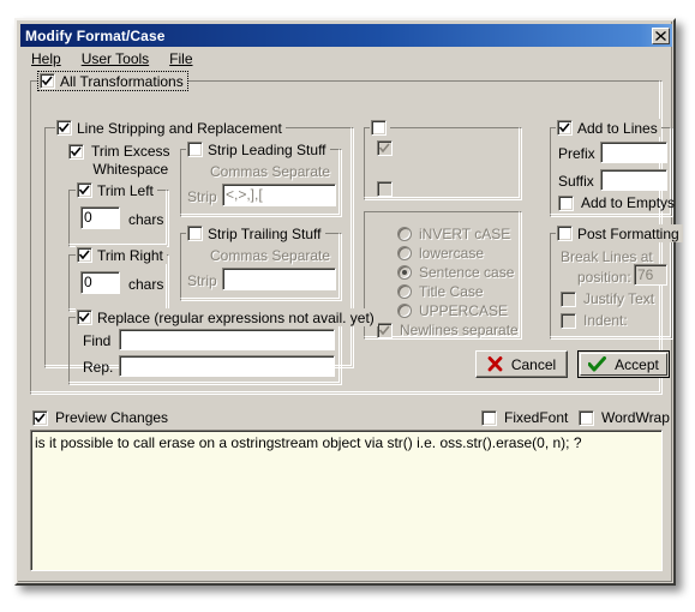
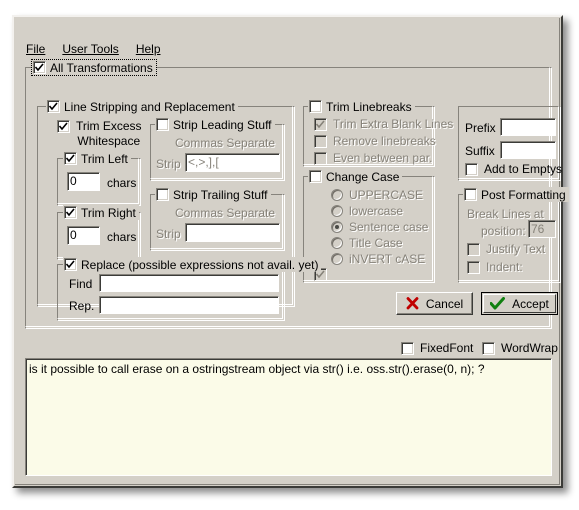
- Modify Format/Case
- Help
+ File
  User Tools
- File
+ Help
  All Transformations
  Line Stripping and Replacement
  Trim Excess
  Whitespace
  Trim Left
  0
  chars
  Trim Right
  0
  chars
  Strip Leading Stuff
  Commas Separate
  Strip
  <,>,],[
  Strip Trailing Stuff
  Commas Separate
  Strip
- Replace (regular expressions not avail. yet)
+ Replace (possible expressions not avail. yet)
  Find
  Rep.
+ Trim Linebreaks
+ Trim Extra Blank Lines
+ Remove linebreaks
+ Even between par.
+ Change Case
- iNVERT cASE
+ UPPERCASE
  lowercase
  Sentence case
  Title Case
- UPPERCASE
+ iNVERT cASE
- Newlines separate
- Add to Lines
  Prefix
  Suffix
  Add to Emptys
  Post Formatting
  Break Lines at
  position:
  76
  Justify Text
  Indent:
  Cancel
  Accept
- Preview Changes
  FixedFont
  WordWrap
  is it possible to call erase on a ostringstream object via str() i.e. oss.str().erase(0, n); ?
